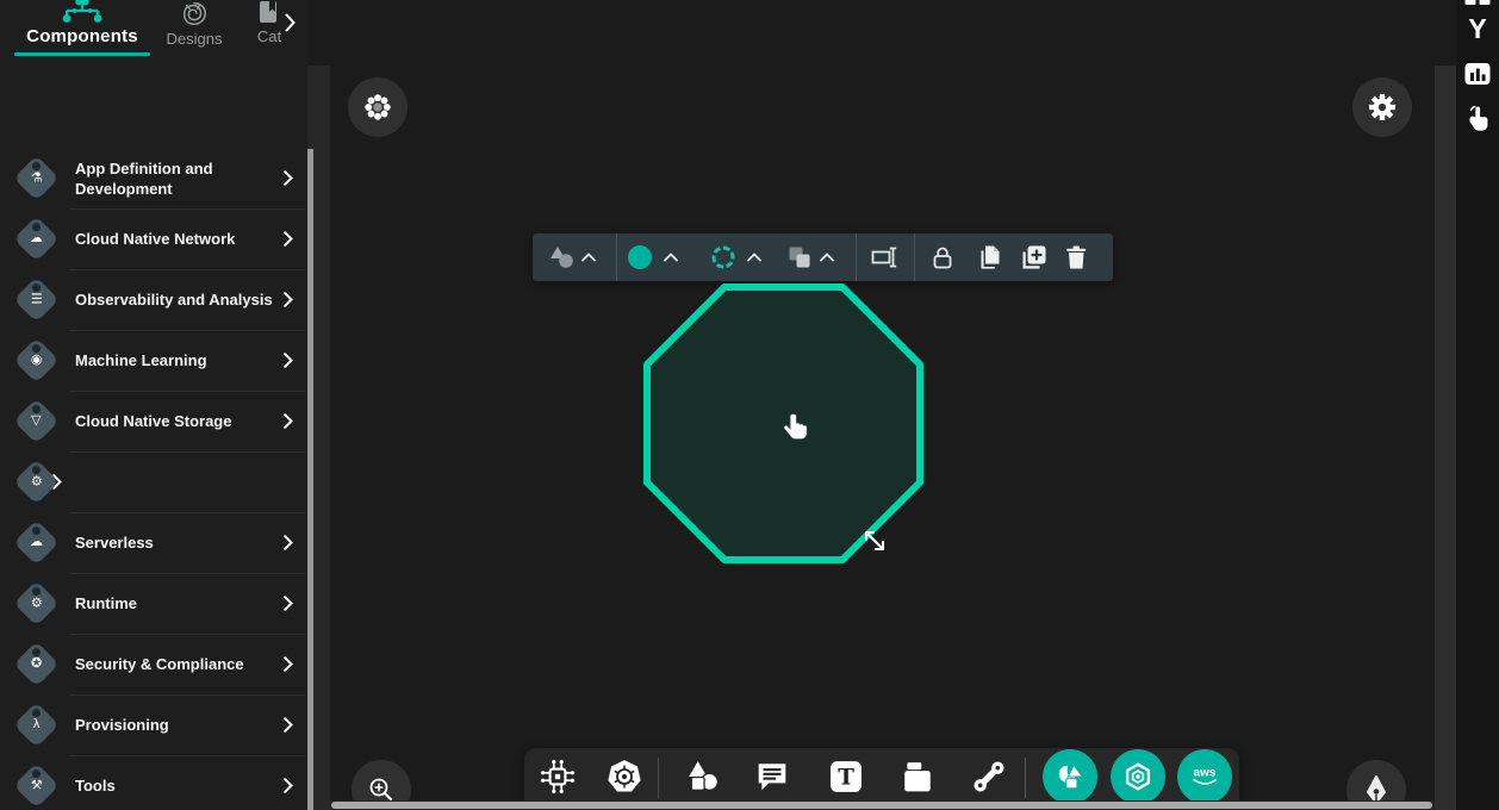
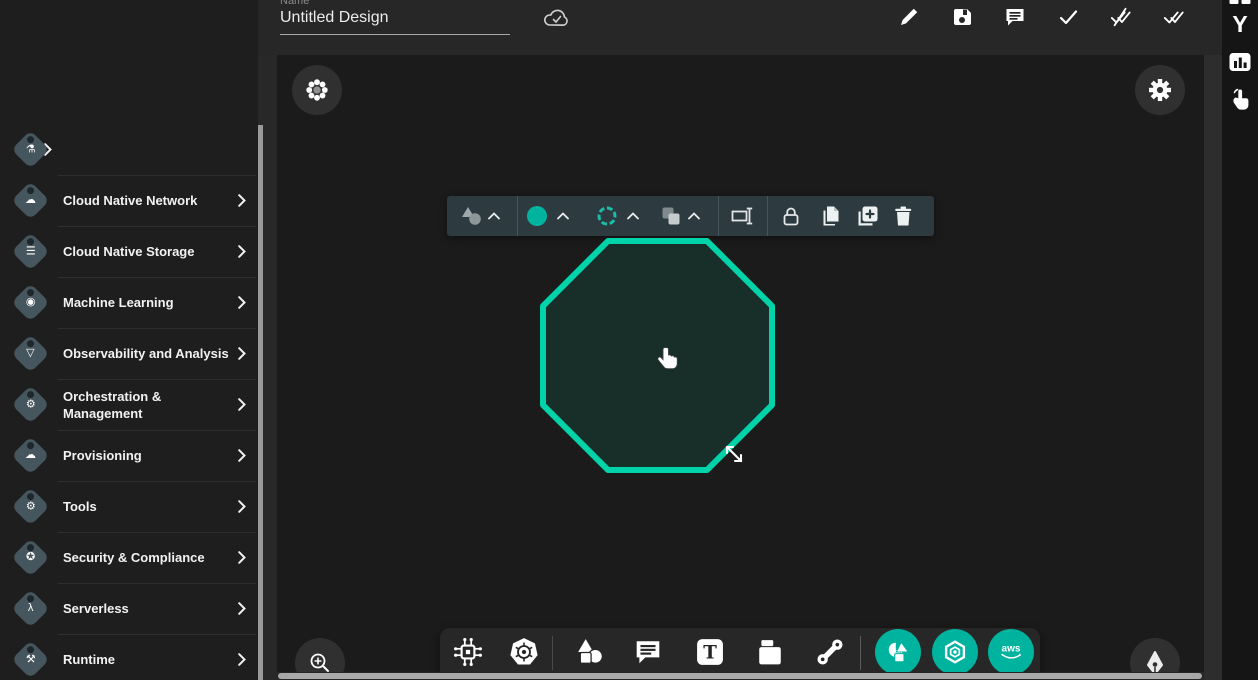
- Components
- Designs
- Cat
- App Definition and Development
  Cloud Native Network
- Observability and Analysis
+ Cloud Native Storage
  Machine Learning
- Cloud Native Storage
+ Observability and Analysis
+ Orchestration & Management
- Serverless
+ Provisioning
- Runtime
+ Tools
  Security & Compliance
- Provisioning
+ Serverless
- Tools
+ Runtime
+ Name
+ Untitled Design
  T
  aws
  Y
